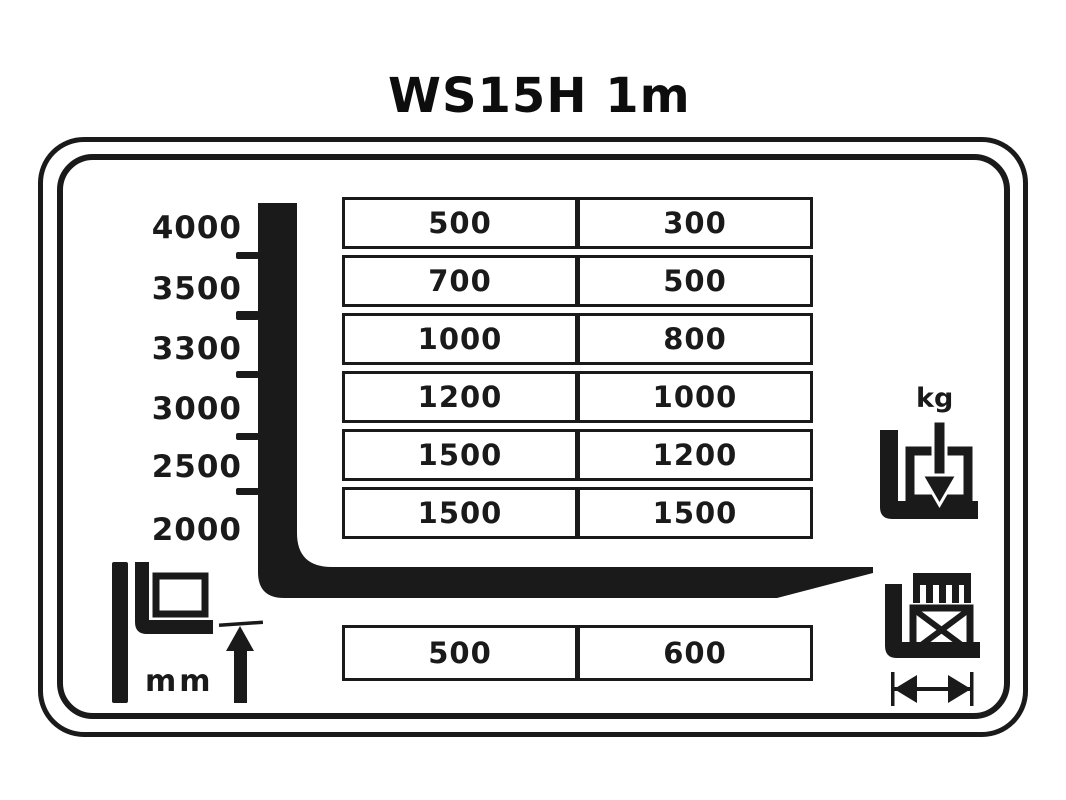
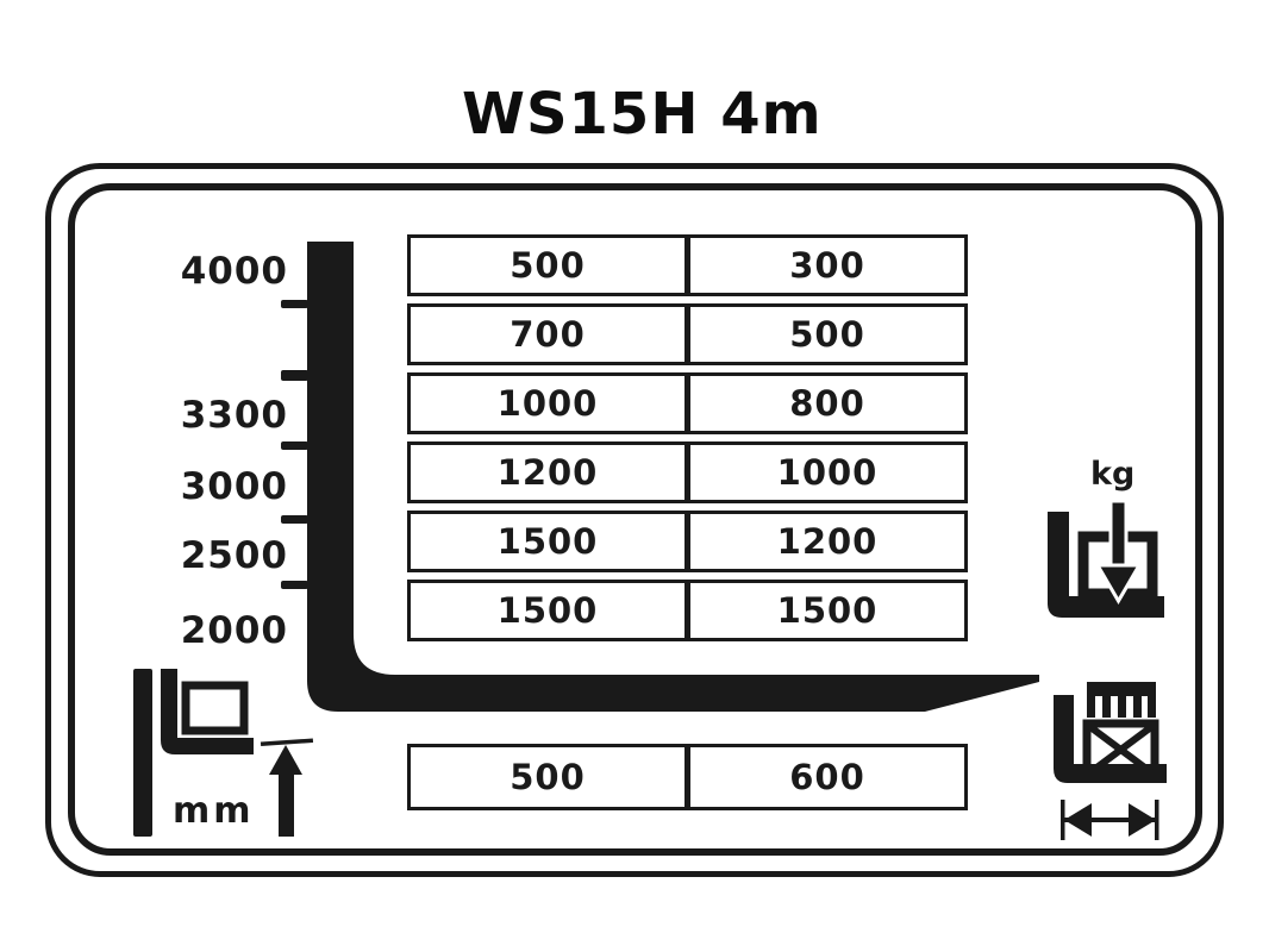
- WS15H 1m
+ WS15H 4m
  4000
- 3500
  3300
  3000
  2500
  2000
  500
  300
  700
  500
  1000
  800
  1200
  1000
  1500
  1200
  1500
  1500
  500
  600
  mm
  kg
